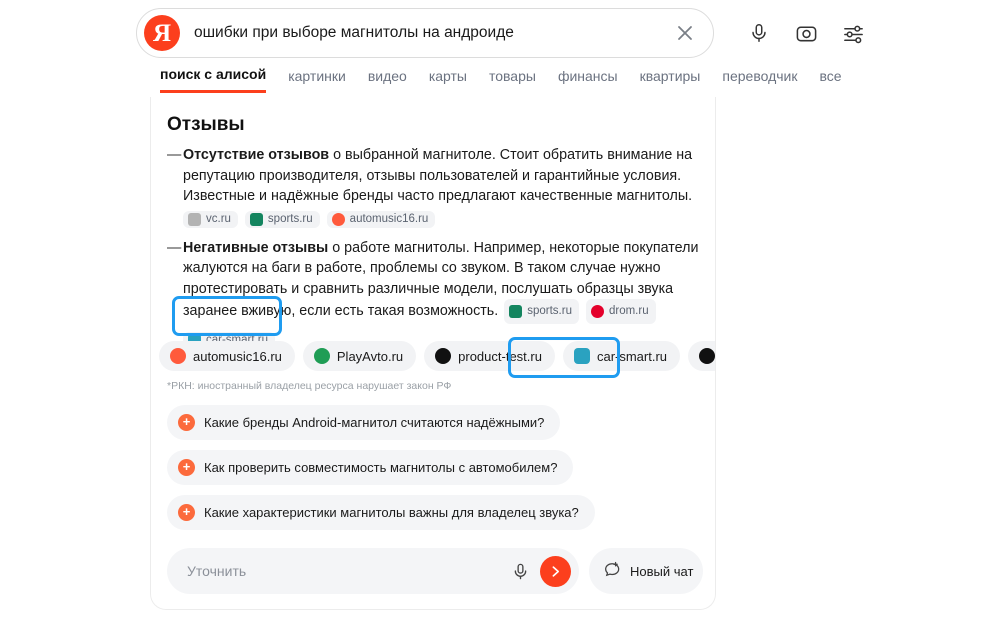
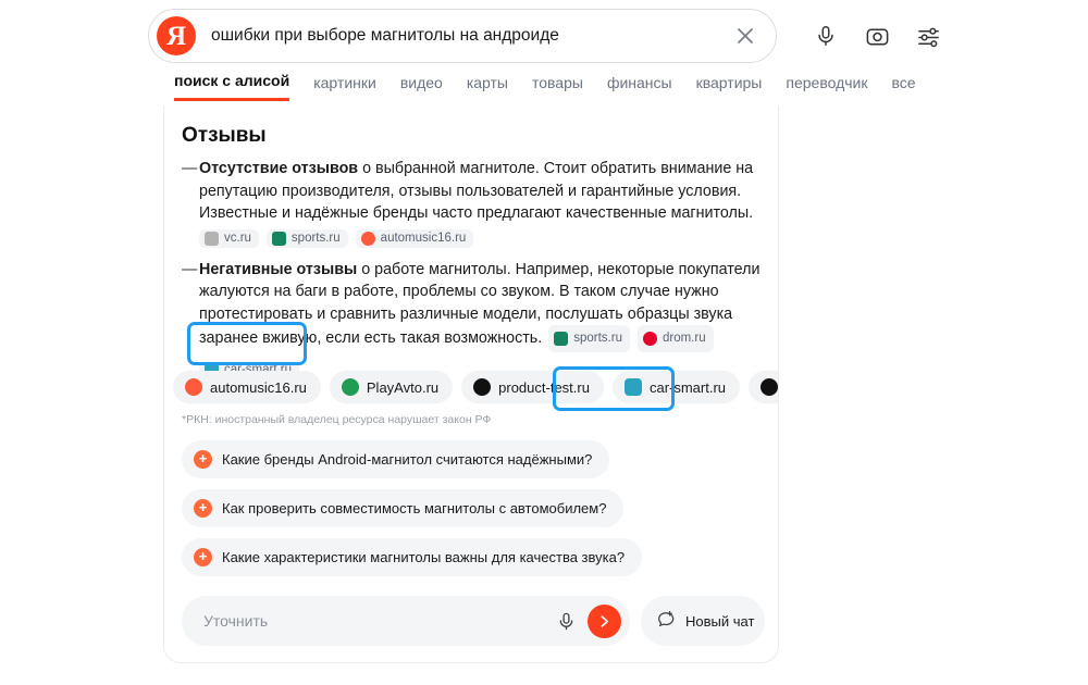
  Я
  ошибки при выборе магнитолы на андроиде
  поиск с алисой
  картинки
  видео
  карты
  товары
  финансы
  квартиры
  переводчик
  все
  Отзывы
  —
  Отсутствие отзывов о выбранной магнитоле. Стоит обратить внимание на репутацию производителя, отзывы пользователей и гарантийные условия. Известные и надёжные бренды часто предлагают качественные магнитолы.
  vc.ru
  sports.ru
  automusic16.ru
  —
  Негативные отзывы о работе магнитолы. Например, некоторые покупатели жалуются на баги в работе, проблемы со звуком. В таком случае нужно протестировать и сравнить различные модели, послушать образцы звука заранее вживую, если есть такая возможность.
  sports.ru
  drom.ru
  car-smart.ru
  automusic16.ru
  PlayAvto.ru
  product-test.ru
  car-smart.ru
  *РКН: иностранный владелец ресурса нарушает закон РФ
  +
  Какие бренды Android-магнитол считаются надёжными?
  +
  Как проверить совместимость магнитолы с автомобилем?
  +
- Какие характеристики магнитолы важны для владелец звука?
+ Какие характеристики магнитолы важны для качества звука?
  Уточнить
  Новый чат
